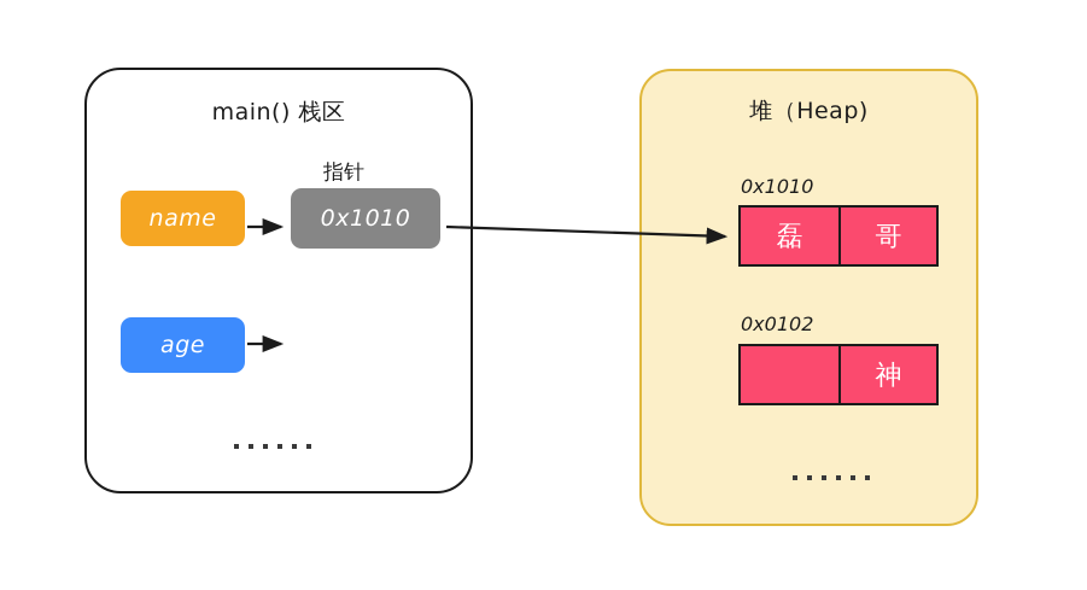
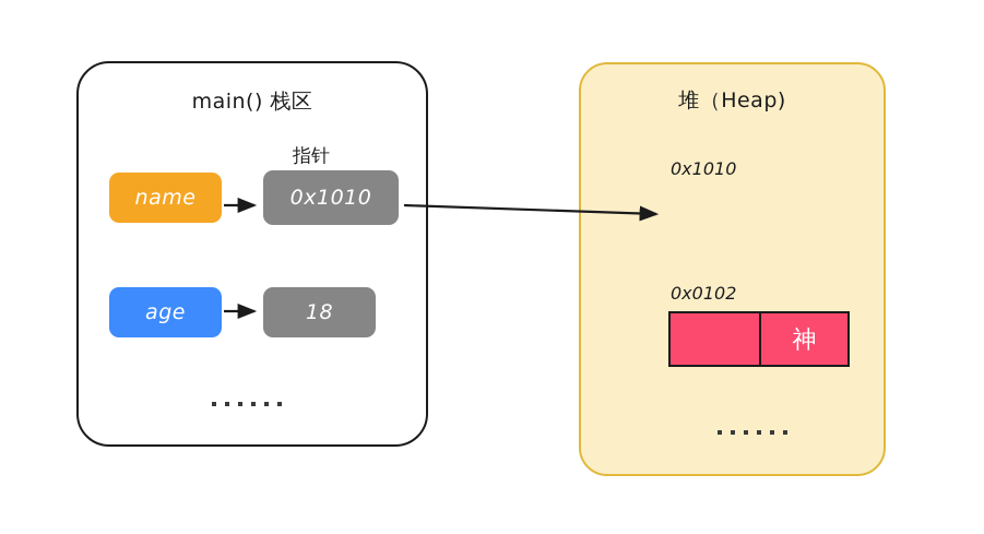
  main() 栈区
  指针
  name
  0x1010
  age
+ 18
  堆（Heap)
  0x1010
- 磊
- 哥
  0x0102
  神
